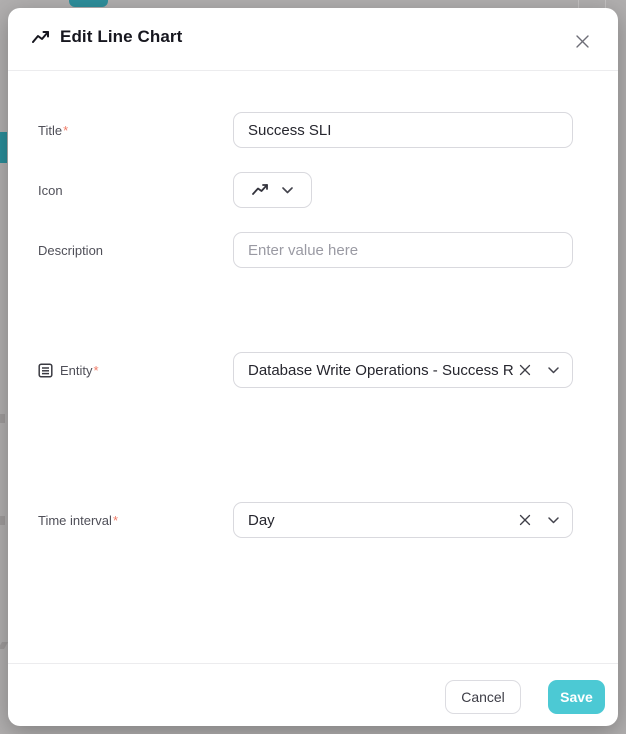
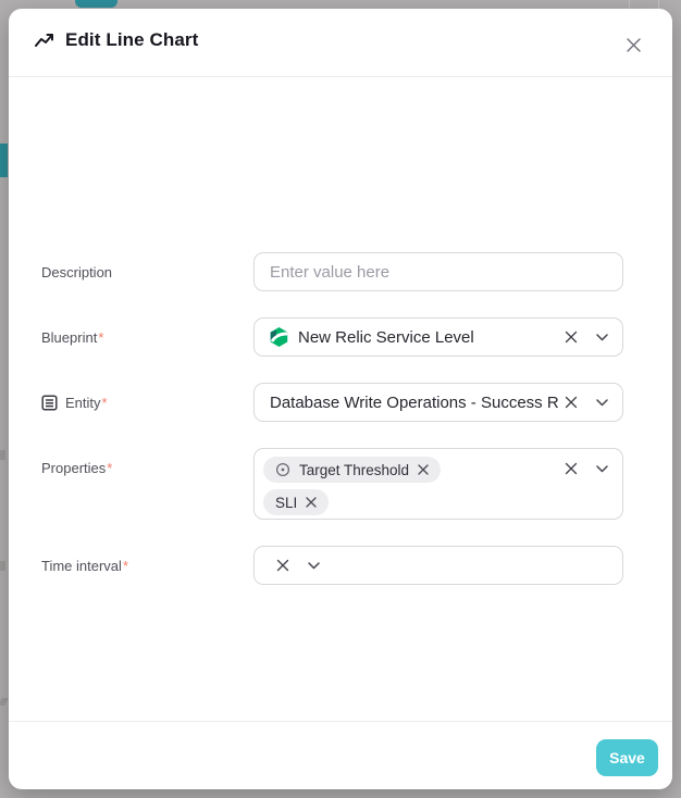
  Edit Line Chart
- Title*
- Success SLI
- Icon
  Description
  Enter value here
+ Blueprint*
+ New Relic Service Level
  Entity*
  Database Write Operations - Success R
+ Properties*
+ Target Threshold
+ SLI
  Time interval*
- Day
- Cancel
  Save
